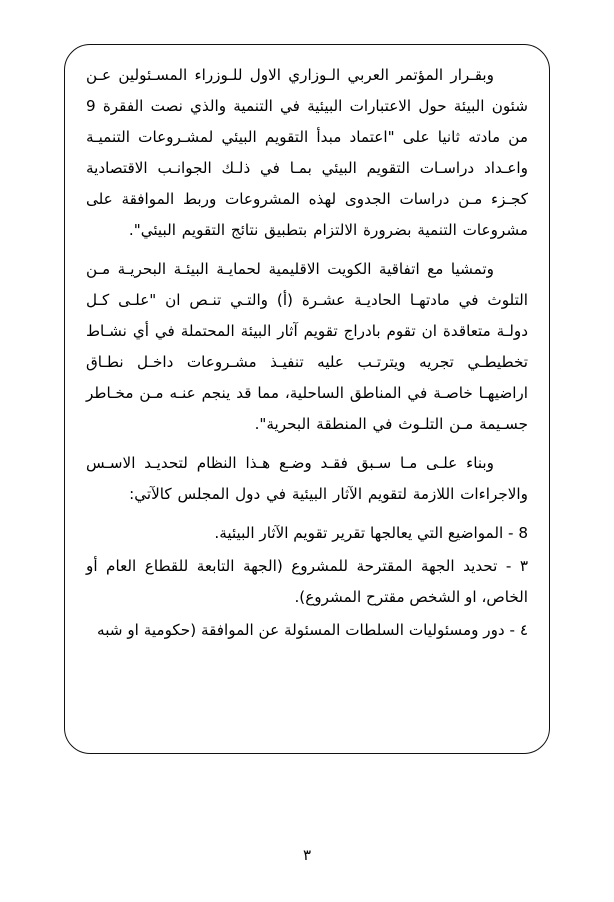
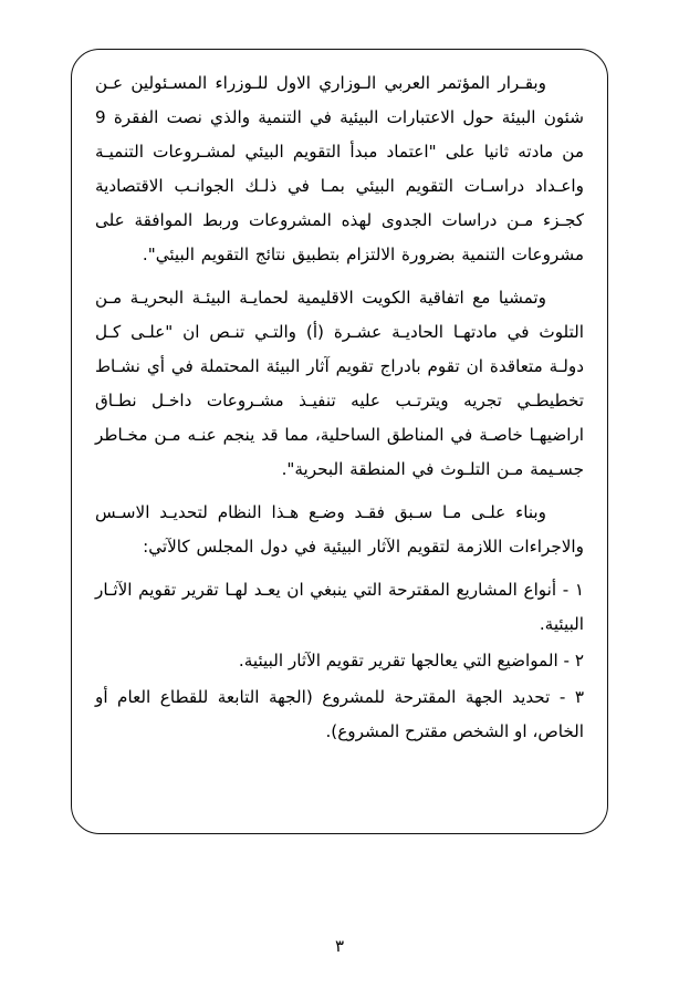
  وبقـرار المؤتمر العربي الـوزاري الاول للـوزراء المسـئولين عـن شئون البيئة حول الاعتبارات البيئية في التنمية والذي نصت الفقرة 9 من مادته ثانيا على "اعتماد مبدأ التقويم البيئي لمشـروعات التنميـة واعـداد دراسـات التقويم البيئي بمـا في ذلـك الجوانـب الاقتصادية كجـزء مـن دراسات الجدوى لهذه المشروعات وربط الموافقة على مشروعات التنمية بضرورة الالتزام بتطبيق نتائج التقويم البيئي".
  وتمشيا مع اتفاقية الكويت الاقليمية لحمايـة البيئـة البحريـة مـن التلوث في مادتهـا الحاديـة عشـرة (أ) والتـي تنـص ان "علـى كـل دولـة متعاقدة ان تقوم بادراج تقويم آثار البيئة المحتملة في أي نشـاط تخطيطـي تجريه ويترتـب عليه تنفيـذ مشـروعات داخـل نطـاق اراضيهـا خاصـة في المناطق الساحلية، مما قد ينجم عنـه مـن مخـاطر جسـيمة مـن التلـوث في المنطقة البحرية".
  وبناء علـى مـا سـبق فقـد وضـع هـذا النظام لتحديـد الاسـس والاجراءات اللازمة لتقويم الآثار البيئية في دول المجلس كالآتي:
+ ١ - أنواع المشاريع المقترحة التي ينبغي ان يعـد لهـا تقرير تقويم الآثـار البيئية.
- 8 - المواضيع التي يعالجها تقرير تقويم الآثار البيئية.
+ ٢ - المواضيع التي يعالجها تقرير تقويم الآثار البيئية.
  ٣ - تحديد الجهة المقترحة للمشروع (الجهة التابعة للقطاع العام أو الخاص، او الشخص مقترح المشروع).
- ٤ - دور ومسئوليات السلطات المسئولة عن الموافقة (حكومية او شبه
  ٣
